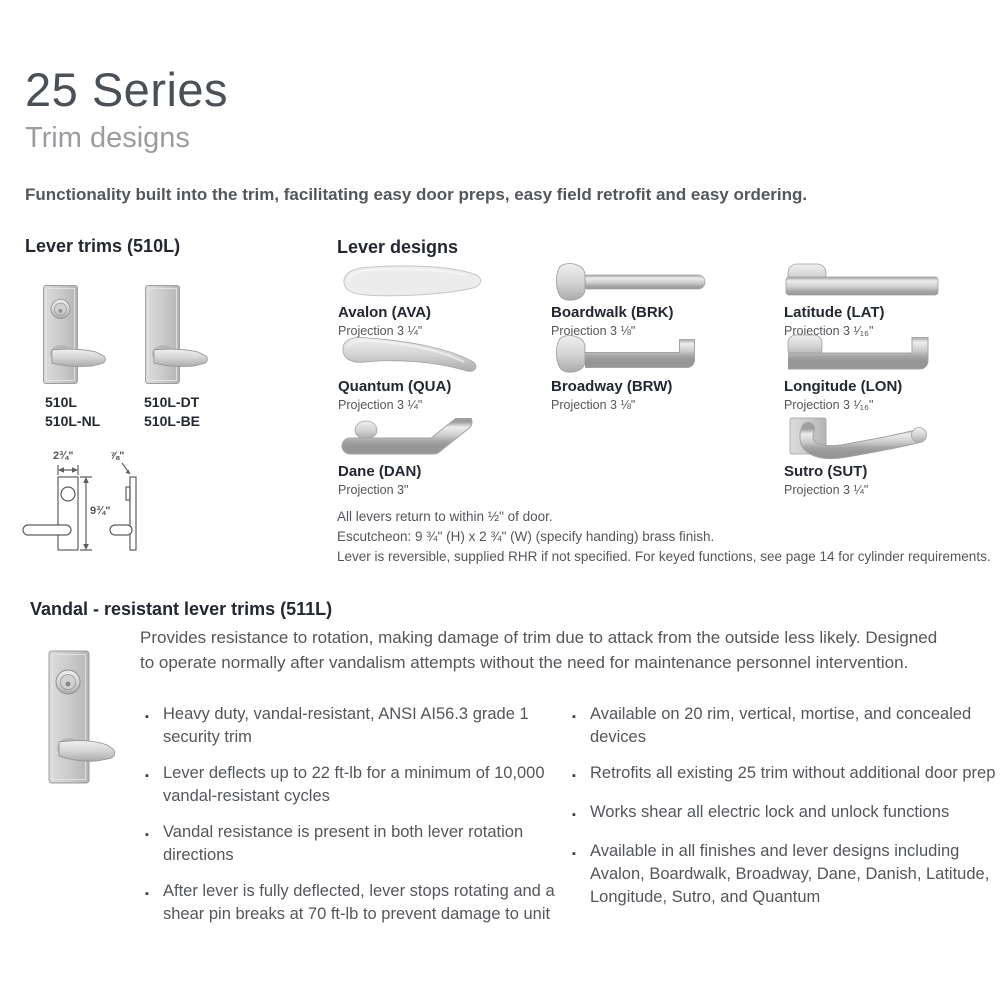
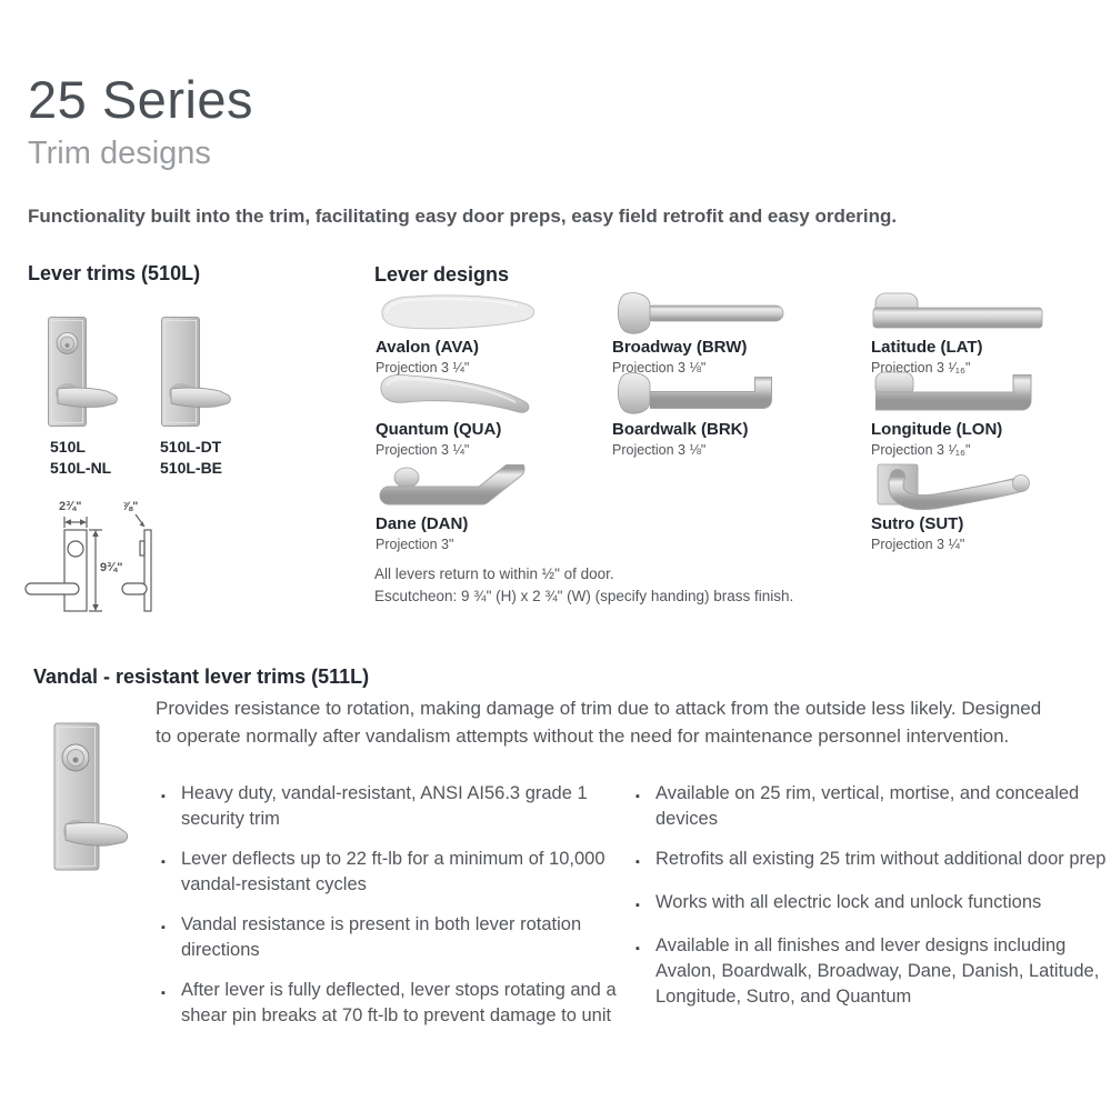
  25 Series
  Trim designs
  Functionality built into the trim, facilitating easy door preps, easy field retrofit and easy ordering.
  Lever trims (510L)
  510L
  510L-NL
  510L-DT
  510L-BE
  2¾"
  ⅞"
  9¾"
  Lever designs
  Avalon (AVA)
  Projection 3 ¼"
- Boardwalk (BRK)
+ Broadway (BRW)
  Projection 3 ⅛"
  Latitude (LAT)
  Projection 3 ¹⁄₁₆"
  Quantum (QUA)
  Projection 3 ¼"
- Broadway (BRW)
+ Boardwalk (BRK)
  Projection 3 ⅛"
  Longitude (LON)
  Projection 3 ¹⁄₁₆"
  Dane (DAN)
  Projection 3"
  Sutro (SUT)
  Projection 3 ¼"
  All levers return to within ½" of door.
  Escutcheon: 9 ¾" (H) x 2 ¾" (W) (specify handing) brass finish.
- Lever is reversible, supplied RHR if not specified. For keyed functions, see page 14 for cylinder requirements.
  Vandal - resistant lever trims (511L)
  Provides resistance to rotation, making damage of trim due to attack from the outside less likely. Designed to operate normally after vandalism attempts without the need for maintenance personnel intervention.
  ▪
  Heavy duty, vandal-resistant, ANSI AI56.3 grade 1 security trim
  ▪
  Lever deflects up to 22 ft-lb for a minimum of 10,000 vandal-resistant cycles
  ▪
  Vandal resistance is present in both lever rotation directions
  ▪
  After lever is fully deflected, lever stops rotating and a shear pin breaks at 70 ft-lb to prevent damage to unit
  ▪
- Available on 20 rim, vertical, mortise, and concealed devices
+ Available on 25 rim, vertical, mortise, and concealed devices
  ▪
  Retrofits all existing 25 trim without additional door prep
  ▪
- Works shear all electric lock and unlock functions
+ Works with all electric lock and unlock functions
  ▪
  Available in all finishes and lever designs including Avalon, Boardwalk, Broadway, Dane, Danish, Latitude, Longitude, Sutro, and Quantum
